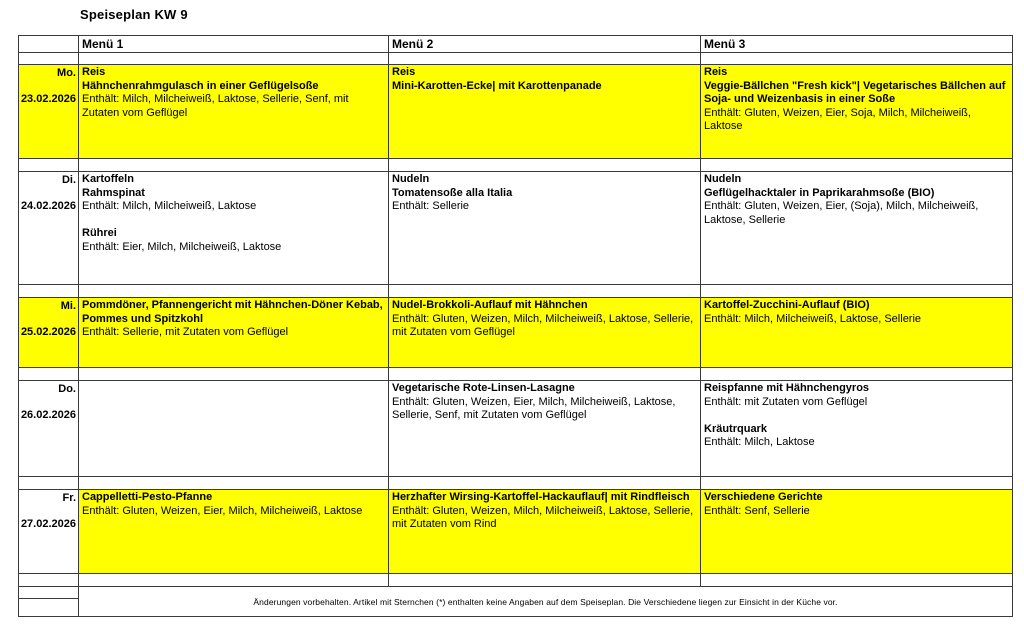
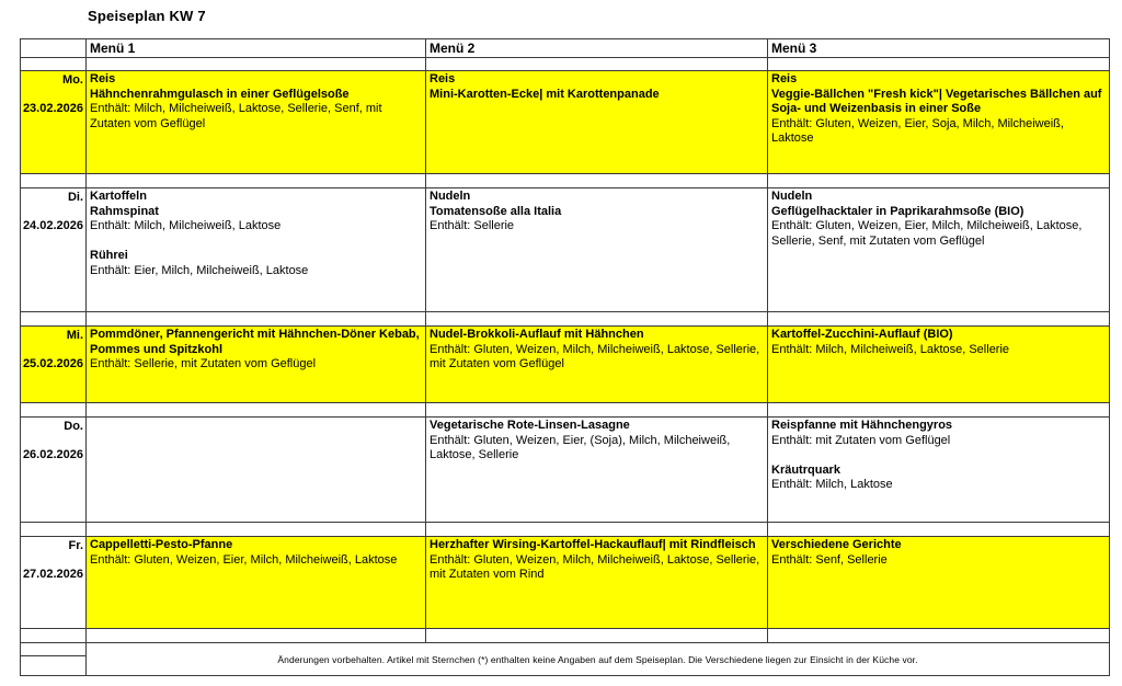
- Speiseplan KW 9
+ Speiseplan KW 7
  	Menü 1	Menü 2	Menü 3
  Mo.23.02.2026	ReisHähnchenrahmgulasch in einer GeflügelsoßeEnthält: Milch, Milcheiweiß, Laktose, Sellerie, Senf, mit Zutaten vom Geflügel	ReisMini-Karotten-Ecke| mit Karottenpanade	ReisVeggie-Bällchen "Fresh kick"| Vegetarisches Bällchen auf Soja- und Weizenbasis in einer SoßeEnthält: Gluten, Weizen, Eier, Soja, Milch, Milcheiweiß, Laktose
- Di.24.02.2026	KartoffelnRahmspinatEnthält: Milch, Milcheiweiß, Laktose RühreiEnthält: Eier, Milch, Milcheiweiß, Laktose	NudelnTomatensoße alla ItaliaEnthält: Sellerie	NudelnGeflügelhacktaler in Paprikarahmsoße (BIO)Enthält: Gluten, Weizen, Eier, (Soja), Milch, Milcheiweiß, Laktose, Sellerie
+ Di.24.02.2026	KartoffelnRahmspinatEnthält: Milch, Milcheiweiß, Laktose RühreiEnthält: Eier, Milch, Milcheiweiß, Laktose	NudelnTomatensoße alla ItaliaEnthält: Sellerie	NudelnGeflügelhacktaler in Paprikarahmsoße (BIO)Enthält: Gluten, Weizen, Eier, Milch, Milcheiweiß, Laktose, Sellerie, Senf, mit Zutaten vom Geflügel
  Mi.25.02.2026	Pommdöner, Pfannengericht mit Hähnchen-Döner Kebab, Pommes und SpitzkohlEnthält: Sellerie, mit Zutaten vom Geflügel	Nudel-Brokkoli-Auflauf mit HähnchenEnthält: Gluten, Weizen, Milch, Milcheiweiß, Laktose, Sellerie, mit Zutaten vom Geflügel	Kartoffel-Zucchini-Auflauf (BIO)Enthält: Milch, Milcheiweiß, Laktose, Sellerie
- Do.26.02.2026		Vegetarische Rote-Linsen-LasagneEnthält: Gluten, Weizen, Eier, Milch, Milcheiweiß, Laktose, Sellerie, Senf, mit Zutaten vom Geflügel	Reispfanne mit HähnchengyrosEnthält: mit Zutaten vom Geflügel KräutrquarkEnthält: Milch, Laktose
+ Do.26.02.2026		Vegetarische Rote-Linsen-LasagneEnthält: Gluten, Weizen, Eier, (Soja), Milch, Milcheiweiß, Laktose, Sellerie	Reispfanne mit HähnchengyrosEnthält: mit Zutaten vom Geflügel KräutrquarkEnthält: Milch, Laktose
  Fr.27.02.2026	Cappelletti-Pesto-PfanneEnthält: Gluten, Weizen, Eier, Milch, Milcheiweiß, Laktose	Herzhafter Wirsing-Kartoffel-Hackauflauf| mit RindfleischEnthält: Gluten, Weizen, Milch, Milcheiweiß, Laktose, Sellerie, mit Zutaten vom Rind	Verschiedene GerichteEnthält: Senf, Sellerie
  	Änderungen vorbehalten. Artikel mit Sternchen (*) enthalten keine Angaben auf dem Speiseplan. Die Verschiedene liegen zur Einsicht in der Küche vor.
